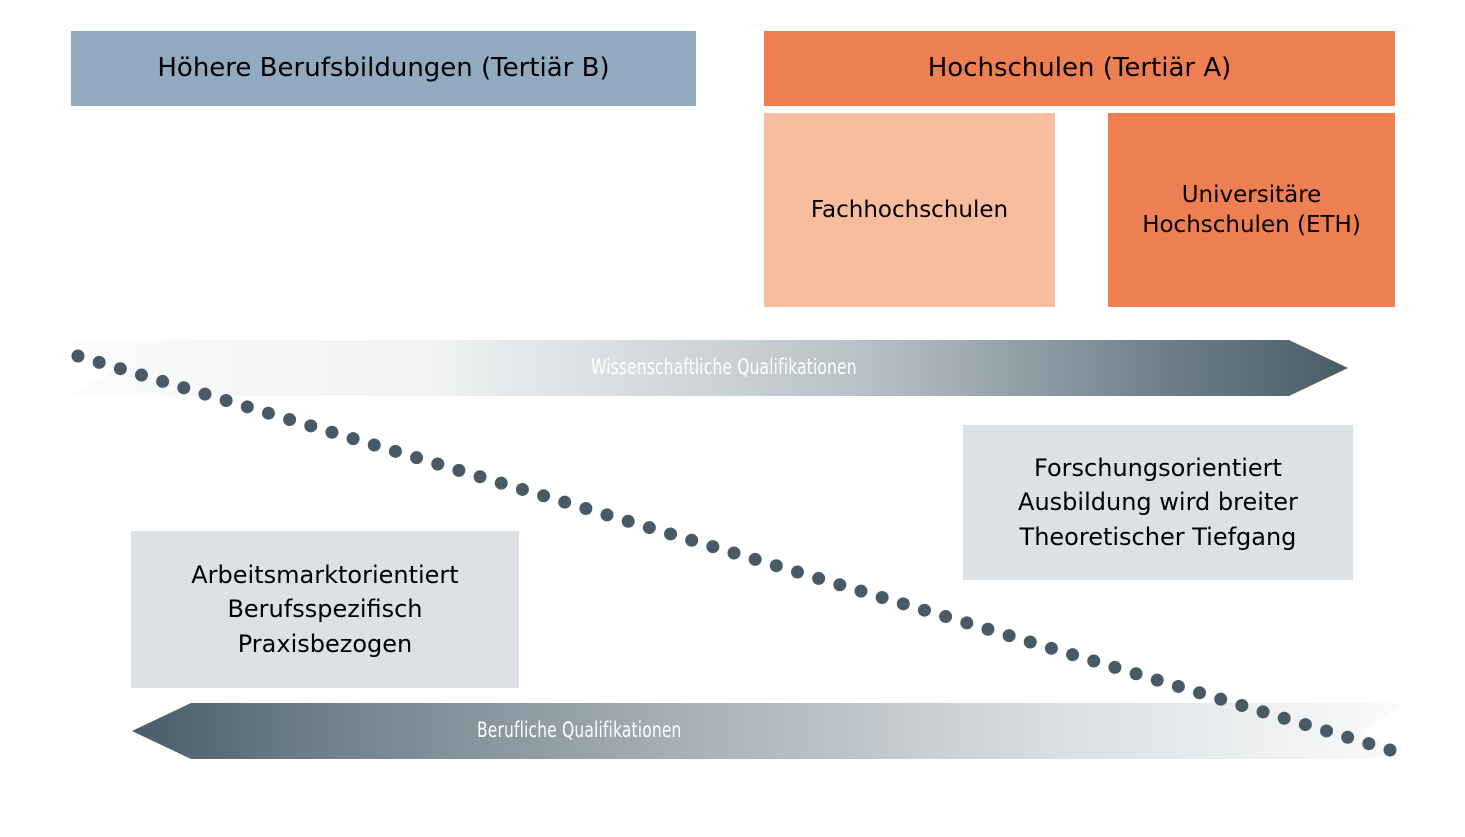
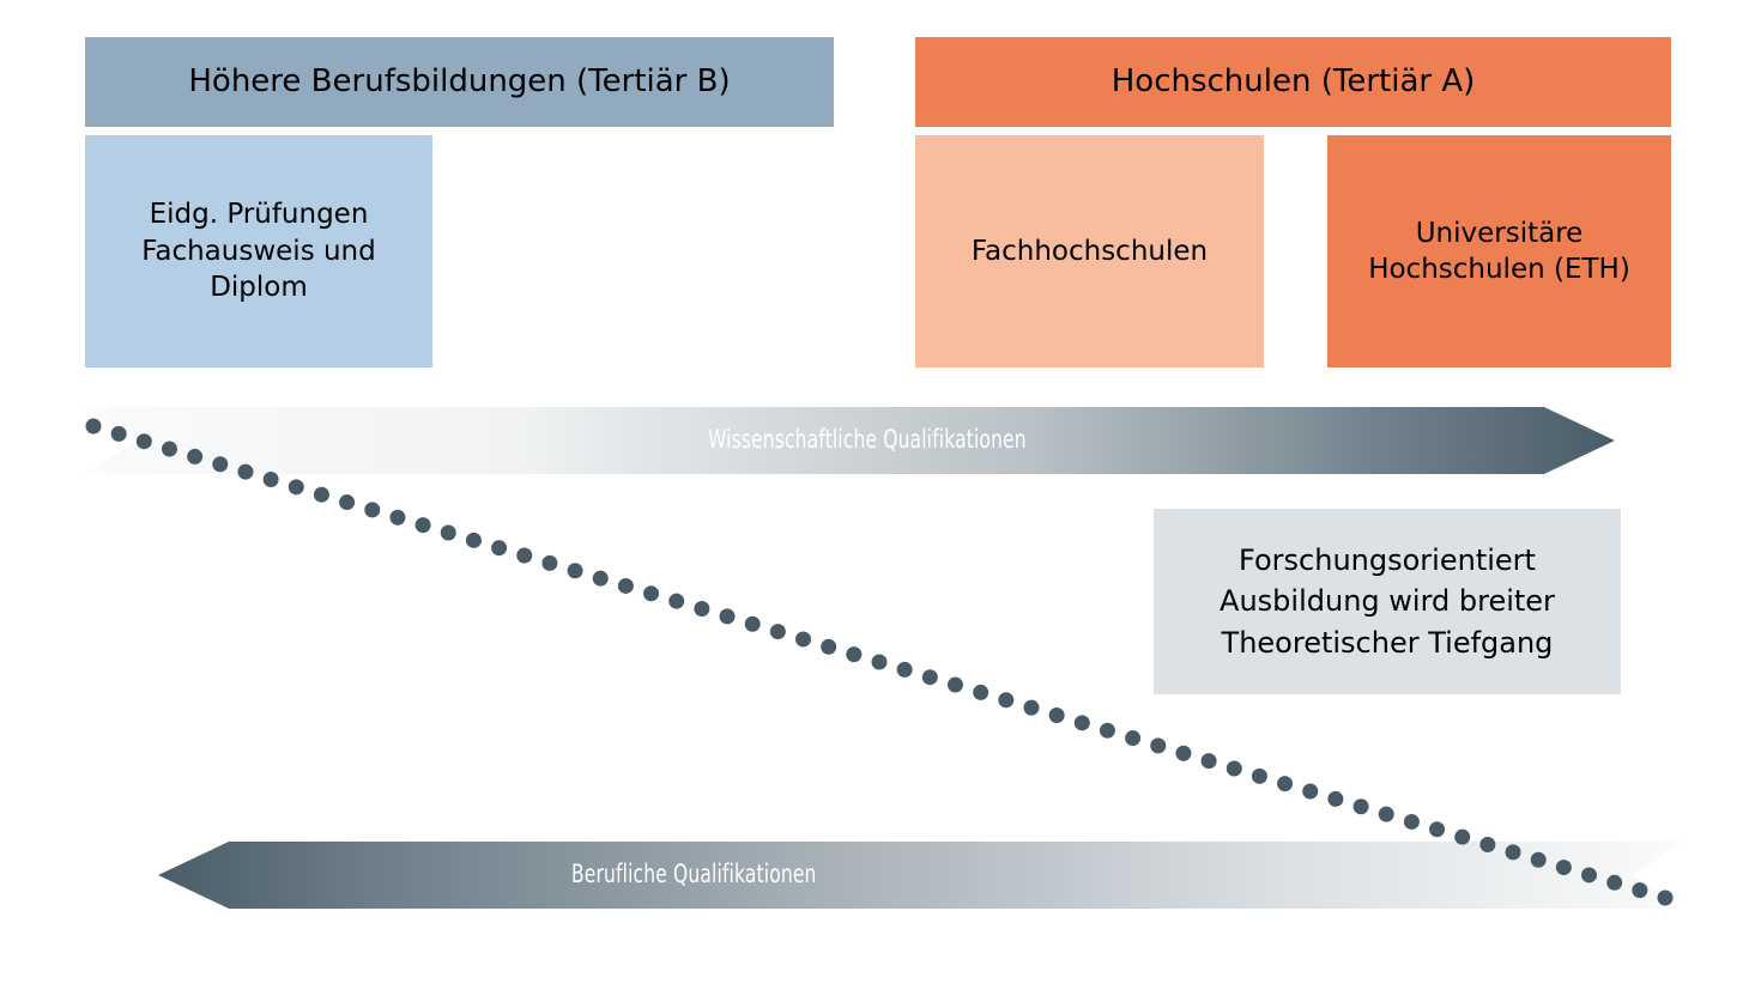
  Höhere Berufsbildungen (Tertiär B)
+ Eidg. Prüfungen
+ Fachausweis und
+ Diplom
  Hochschulen (Tertiär A)
  Fachhochschulen
  Universitäre
  Hochschulen (ETH)
  Wissenschaftliche Qualifikationen
  Berufliche Qualifikationen
  Forschungsorientiert
  Ausbildung wird breiter
  Theoretischer Tiefgang
- Arbeitsmarktorientiert
- Berufsspezifisch
- Praxisbezogen
